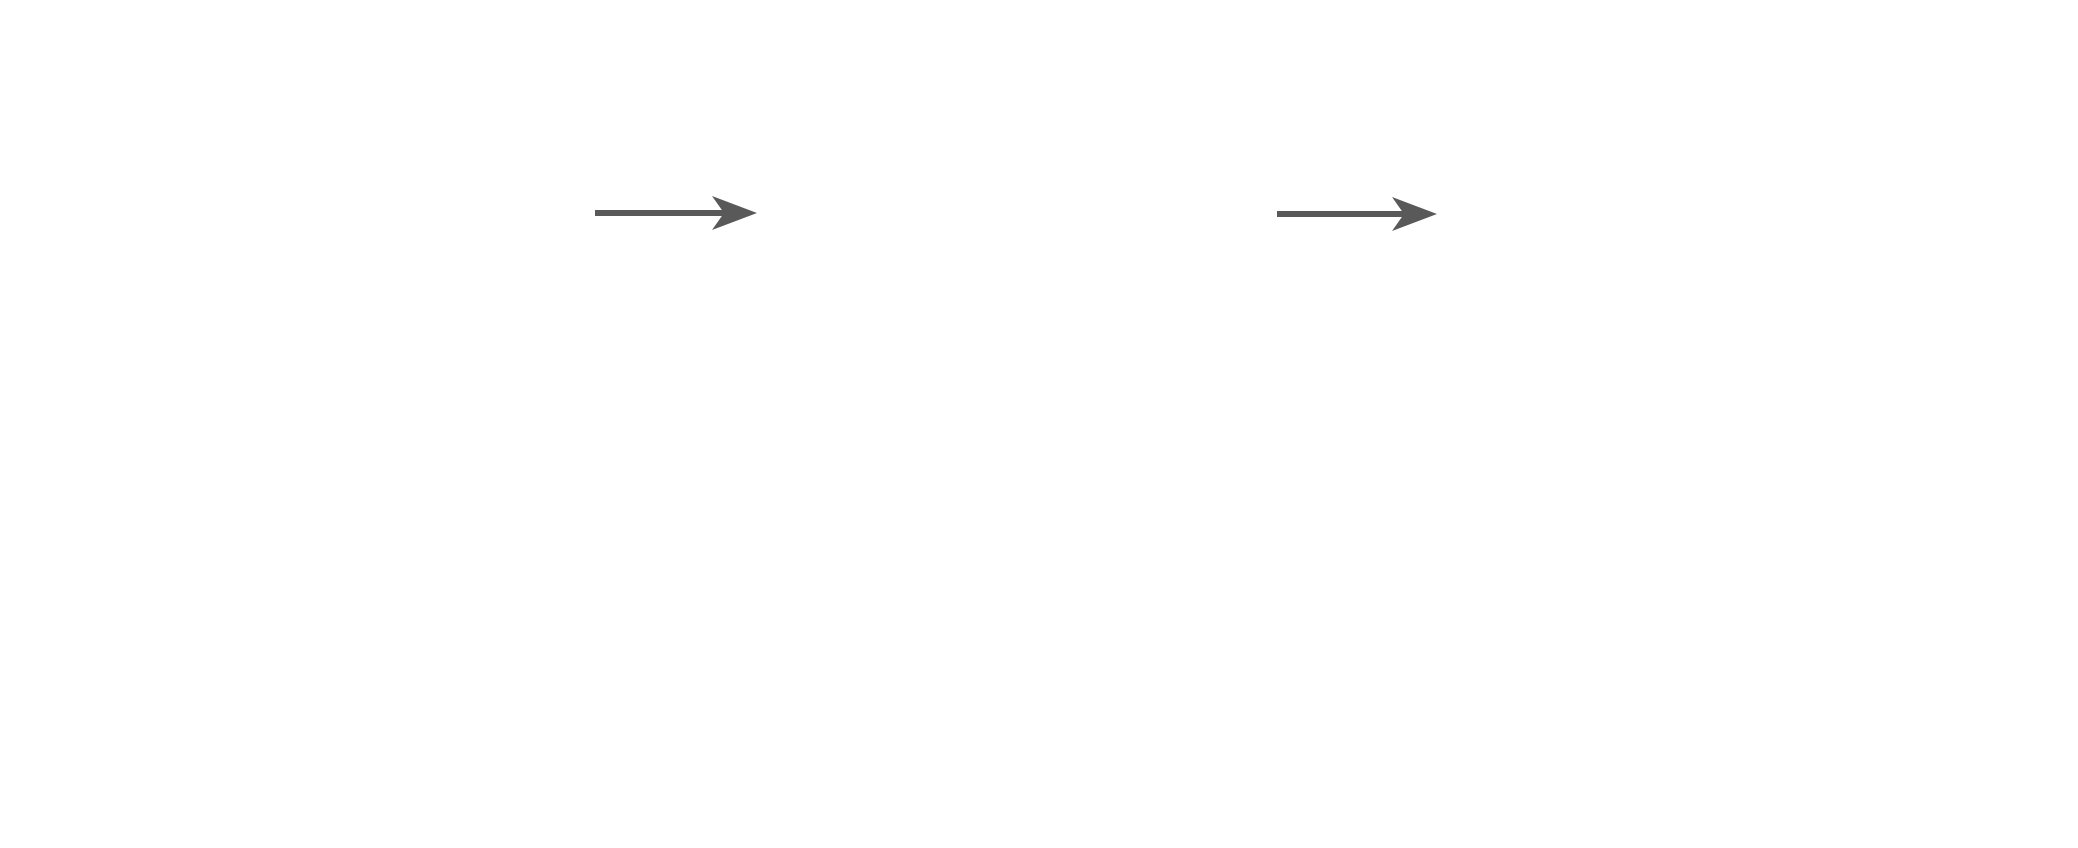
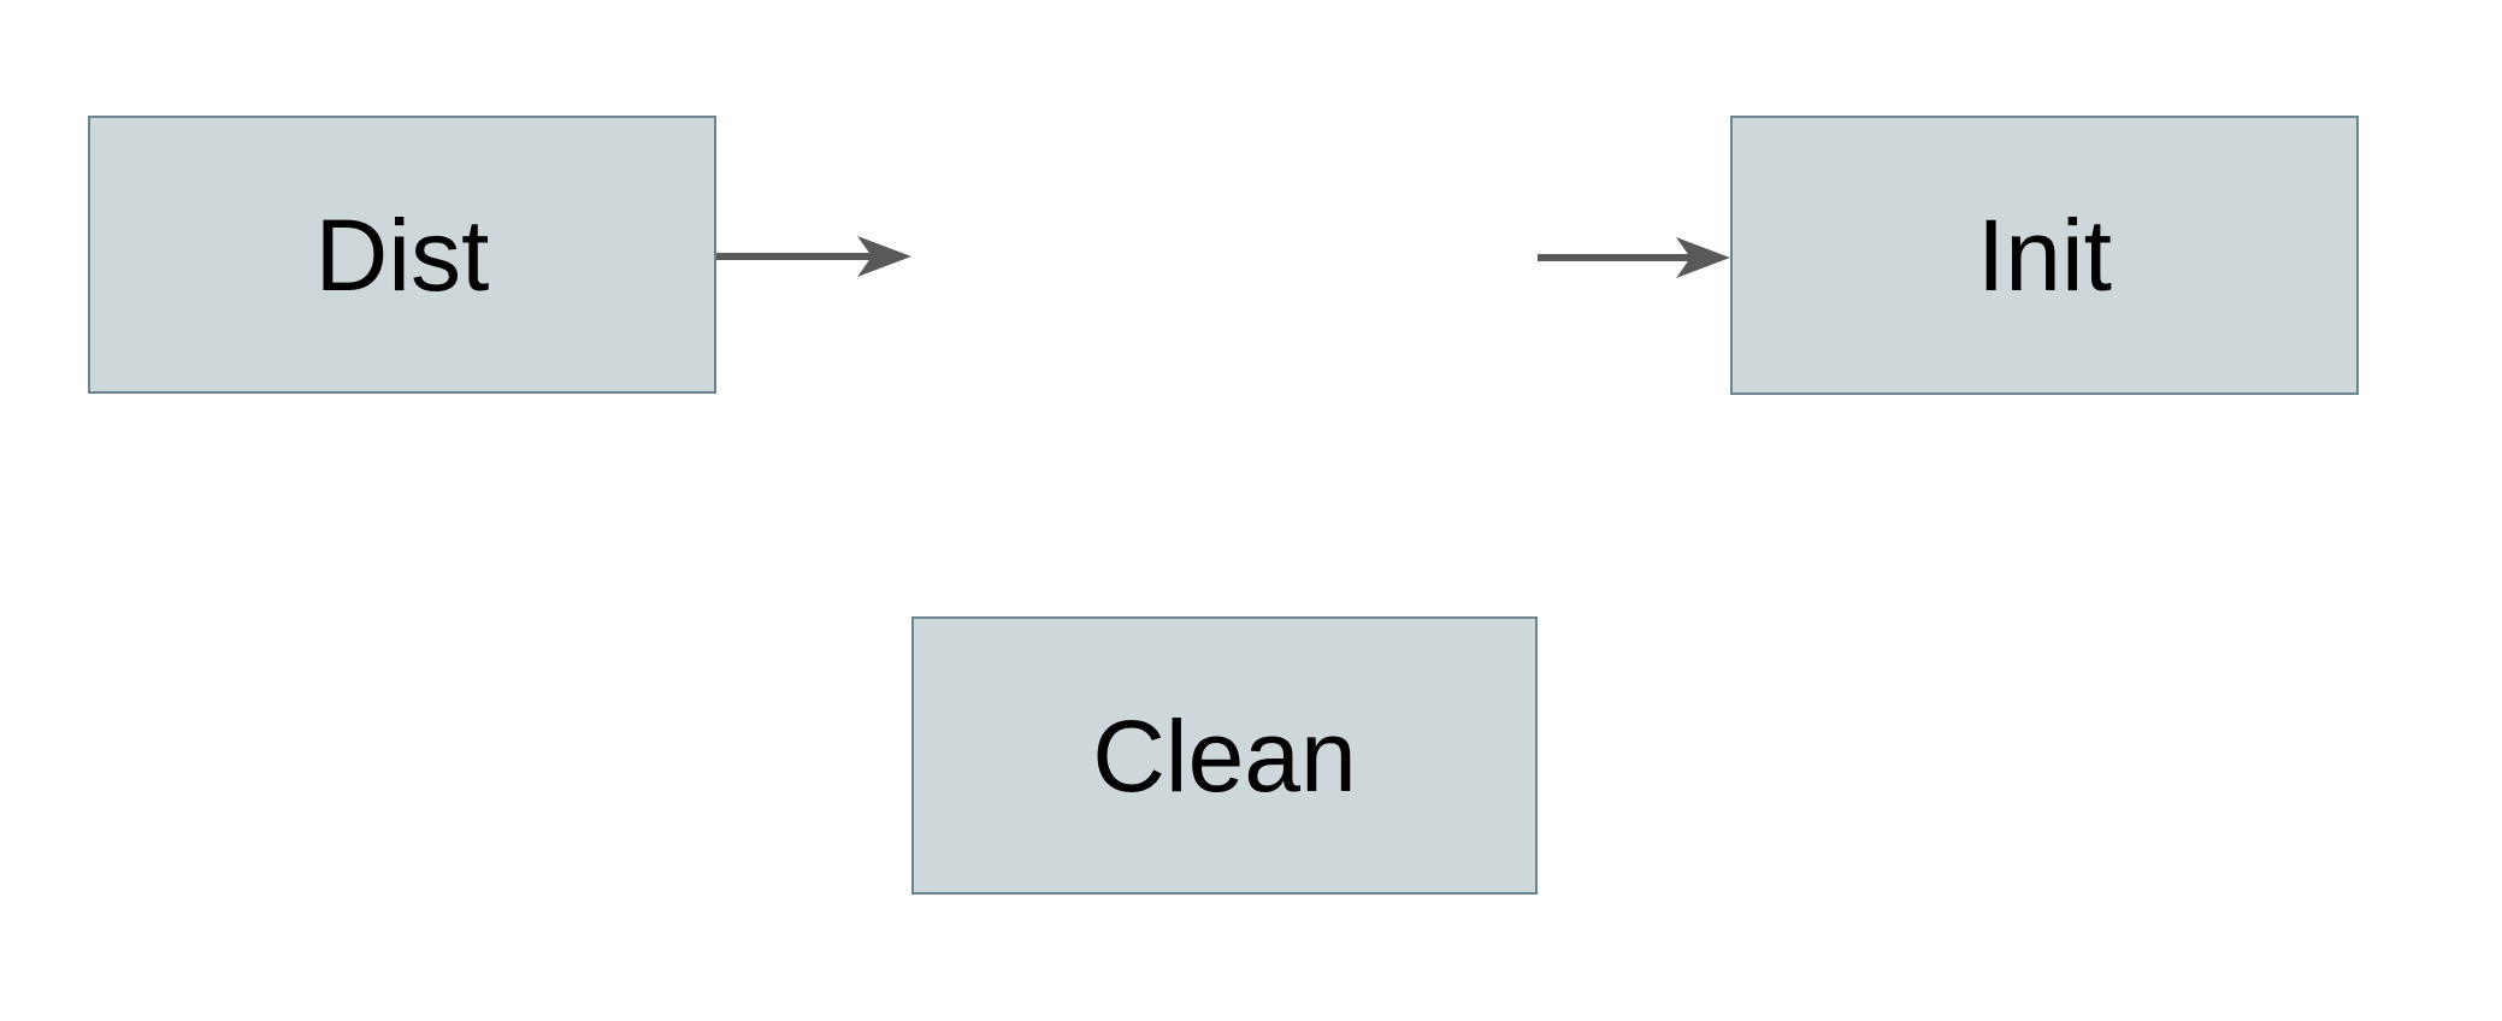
+ Dist
+ Init
+ Clean
